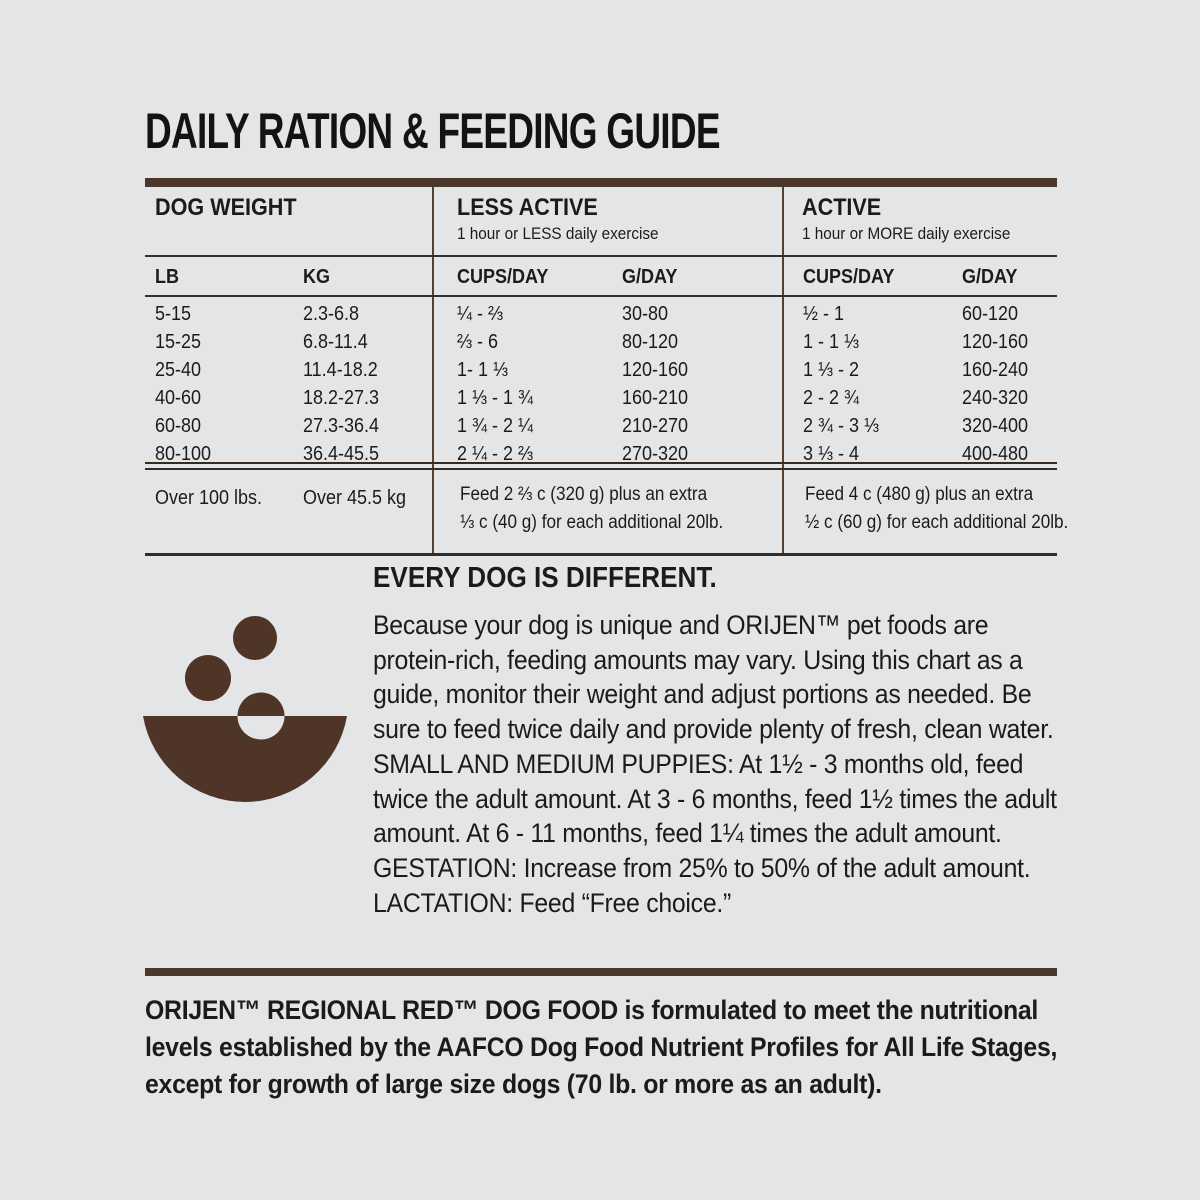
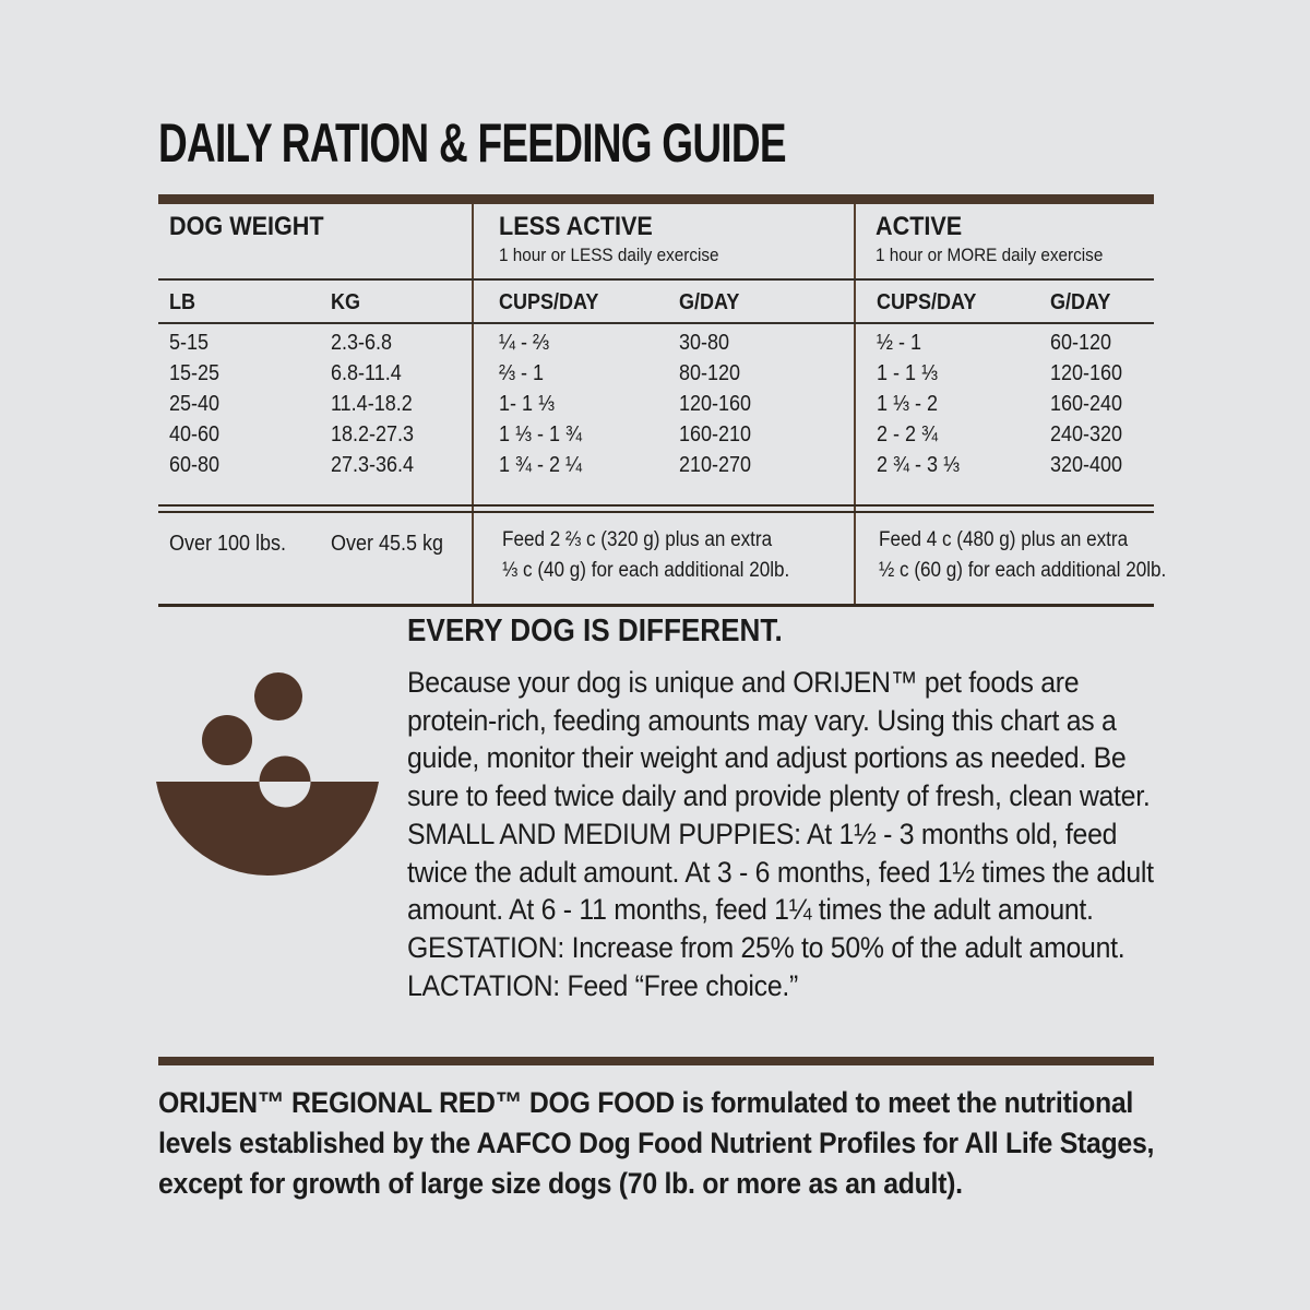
  DAILY RATION & FEEDING GUIDE
  DOG WEIGHT
  LESS ACTIVE
  1 hour or LESS daily exercise
  ACTIVE
  1 hour or MORE daily exercise
  LB
  KG
  CUPS/DAY
  G/DAY
  CUPS/DAY
  G/DAY
  5-15
  2.3-6.8
  ¼ - ⅔
  30-80
  ½ - 1
  60-120
  15-25
  6.8-11.4
- ⅔ - 6
+ ⅔ - 1
  80-120
  1 - 1 ⅓
  120-160
  25-40
  11.4-18.2
  1- 1 ⅓
  120-160
  1 ⅓ - 2
  160-240
  40-60
  18.2-27.3
  1 ⅓ - 1 ¾
  160-210
  2 - 2 ¾
  240-320
  60-80
  27.3-36.4
  1 ¾ - 2 ¼
  210-270
  2 ¾ - 3 ⅓
  320-400
- 80-100
- 36.4-45.5
- 2 ¼ - 2 ⅔
- 270-320
- 3 ⅓ - 4
- 400-480
  Over 100 lbs.
  Over 45.5 kg
  Feed 2 ⅔ c (320 g) plus an extra
  ⅓ c (40 g) for each additional 20lb.
  Feed 4 c (480 g) plus an extra
  ½ c (60 g) for each additional 20lb.
  EVERY DOG IS DIFFERENT.
  Because your dog is unique and ORIJEN™ pet foods are protein-rich, feeding amounts may vary. Using this chart as a guide, monitor their weight and adjust portions as needed. Be sure to feed twice daily and provide plenty of fresh, clean water.
  SMALL AND MEDIUM PUPPIES: At 1½ - 3 months old, feed twice the adult amount. At 3 - 6 months, feed 1½ times the adult amount. At 6 - 11 months, feed 1¼ times the adult amount. GESTATION: Increase from 25% to 50% of the adult amount. LACTATION: Feed “Free choice.”
  ORIJEN™ REGIONAL RED™ DOG FOOD is formulated to meet the nutritional levels established by the AAFCO Dog Food Nutrient Profiles for All Life Stages, except for growth of large size dogs (70 lb. or more as an adult).
